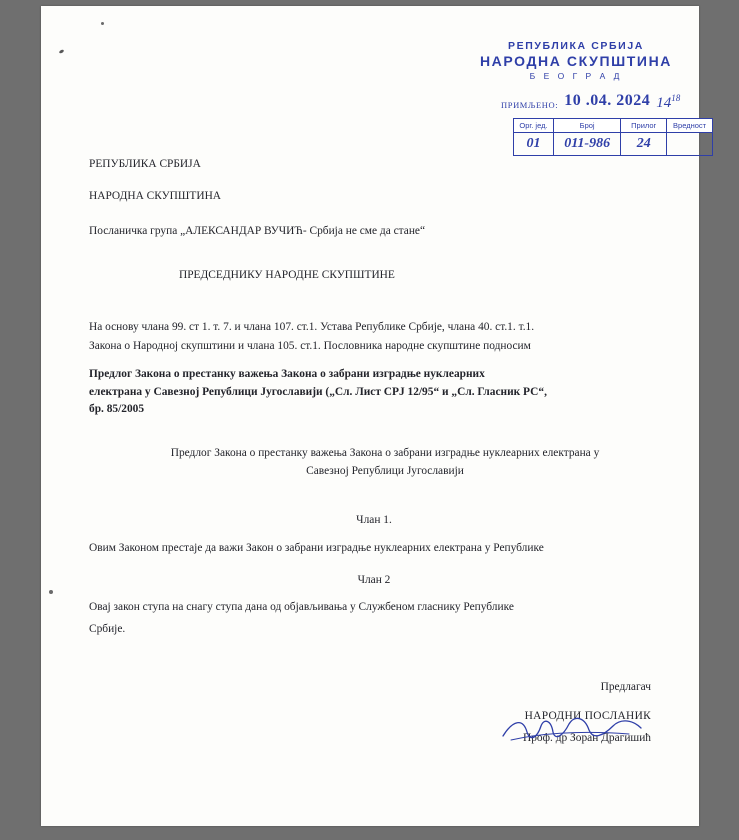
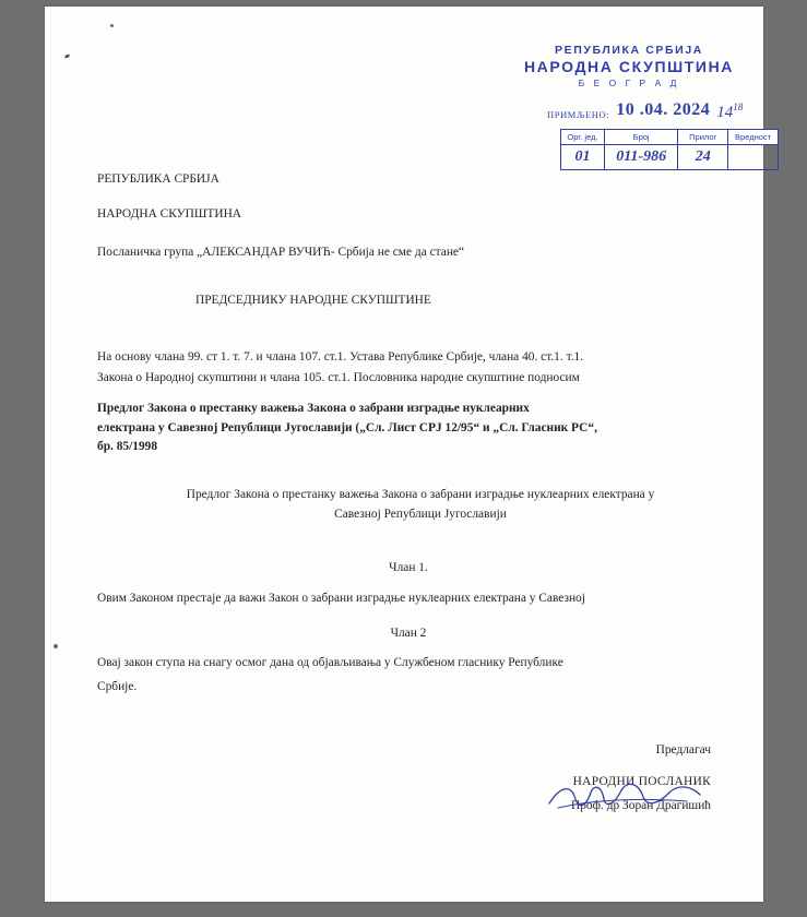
  РЕПУБЛИКА СРБИЈА
  НАРОДНА СКУПШТИНА
  Б Е О Г Р А Д
  ПРИМЉЕНО:
  10 .04. 2024
  1418
  Орг. јед.	Број	Прилог	Вредност
  01	011-986	24
  РЕПУБЛИКА СРБИЈА
  НАРОДНА СКУПШТИНА
  Посланичка група „АЛЕКСАНДАР ВУЧИЋ- Србија не сме да стане“
  ПРЕДСЕДНИКУ НАРОДНЕ СКУПШТИНЕ
  На основу члана 99. ст 1. т. 7. и члана 107. ст.1. Устава Републике Србије, члана 40. ст.1. т.1.
  Закона о Народној скупштини и члана 105. ст.1. Пословника народне скупштине подносим
  Предлог Закона о престанку важења Закона о забрани изградње нуклеарних
  електрана у Савезној Републици Југославији („Сл. Лист СРЈ 12/95“ и „Сл. Гласник РС“,
- бр. 85/2005
+ бр. 85/1998
  Предлог Закона о престанку важења Закона о забрани изградње нуклеарних електрана у
  Савезној Републици Југославији
  Члан 1.
- Овим Законом престаје да важи Закон о забрани изградње нуклеарних електрана у Републике
+ Овим Законом престаје да важи Закон о забрани изградње нуклеарних електрана у Савезној
  Члан 2
- Овај закон ступа на снагу ступа дана од објављивања у Службеном гласнику Републике
+ Овај закон ступа на снагу осмог дана од објављивања у Службеном гласнику Републике
  Србије.
  Предлагач
  НАРОДНИ ПОСЛАНИК
  Проф. др Зоран Драгишић
